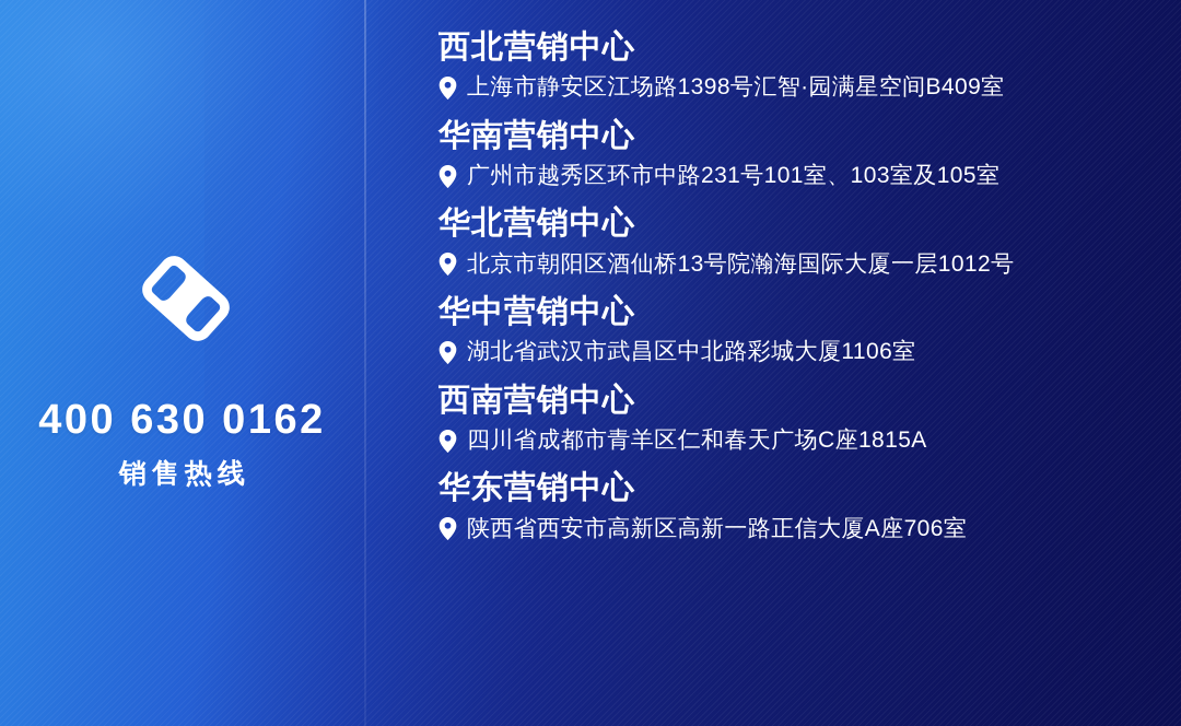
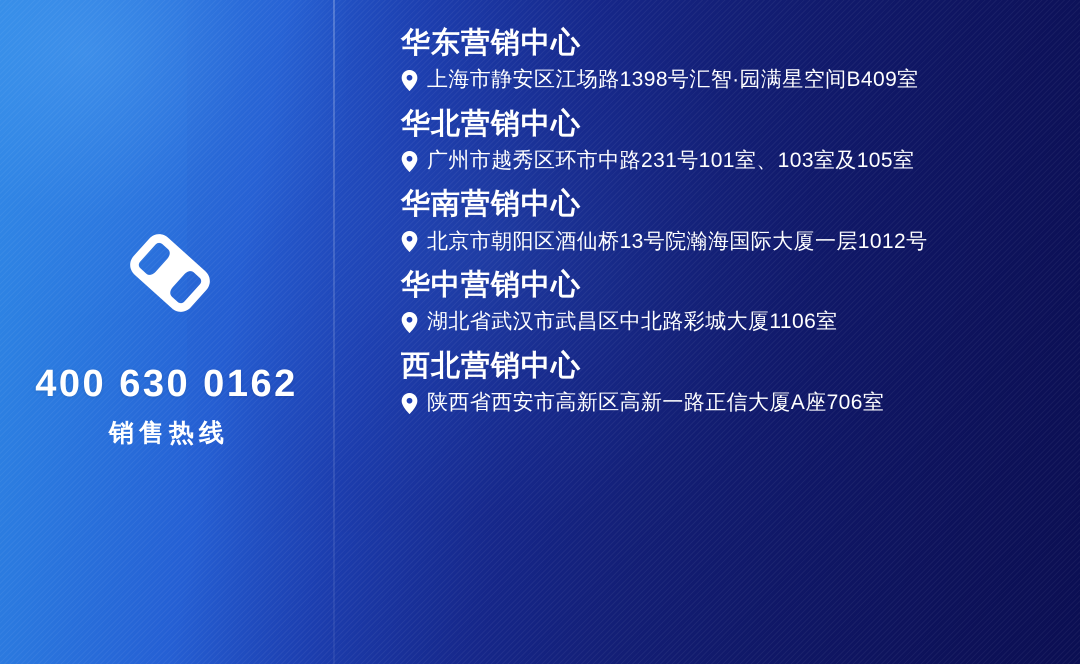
  400 630 0162
  销售热线
- 西北营销中心
+ 华东营销中心
  上海市静安区江场路1398号汇智·园满星空间B409室
- 华南营销中心
+ 华北营销中心
  广州市越秀区环市中路231号101室、103室及105室
- 华北营销中心
+ 华南营销中心
  北京市朝阳区酒仙桥13号院瀚海国际大厦一层1012号
  华中营销中心
  湖北省武汉市武昌区中北路彩城大厦1106室
- 西南营销中心
- 四川省成都市青羊区仁和春天广场C座1815A
- 华东营销中心
+ 西北营销中心
  陕西省西安市高新区高新一路正信大厦A座706室
